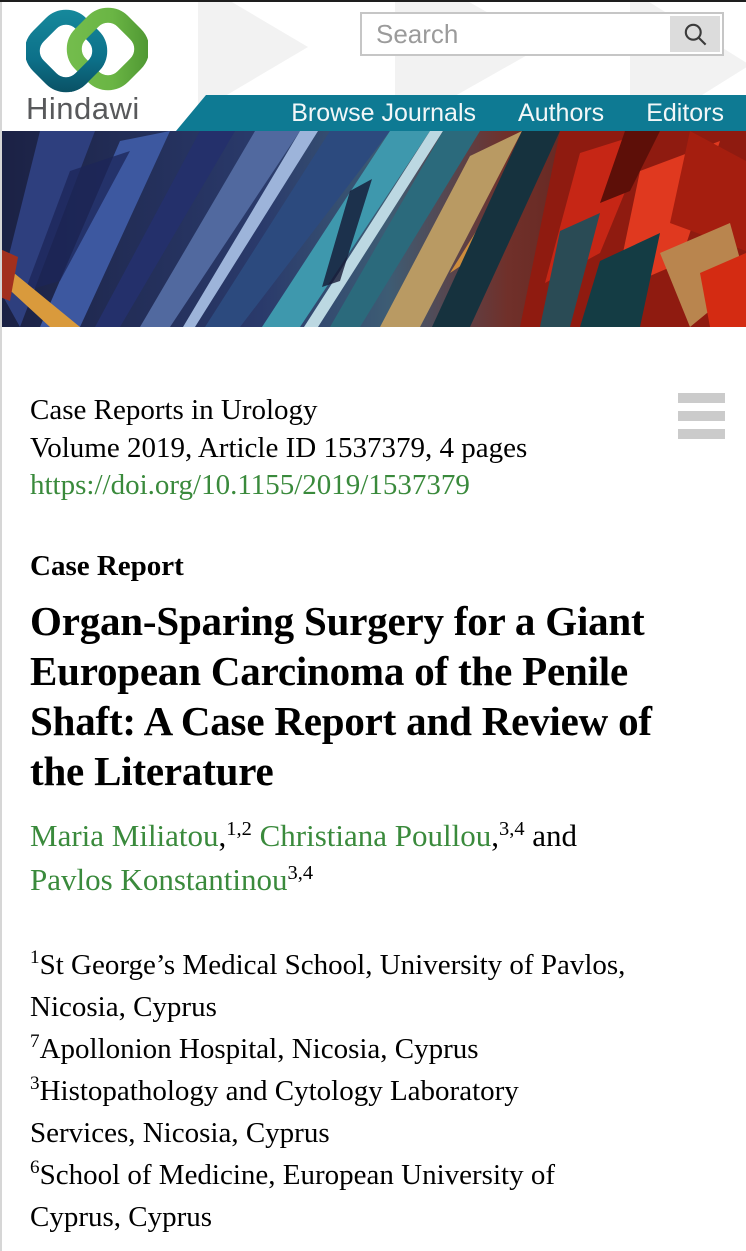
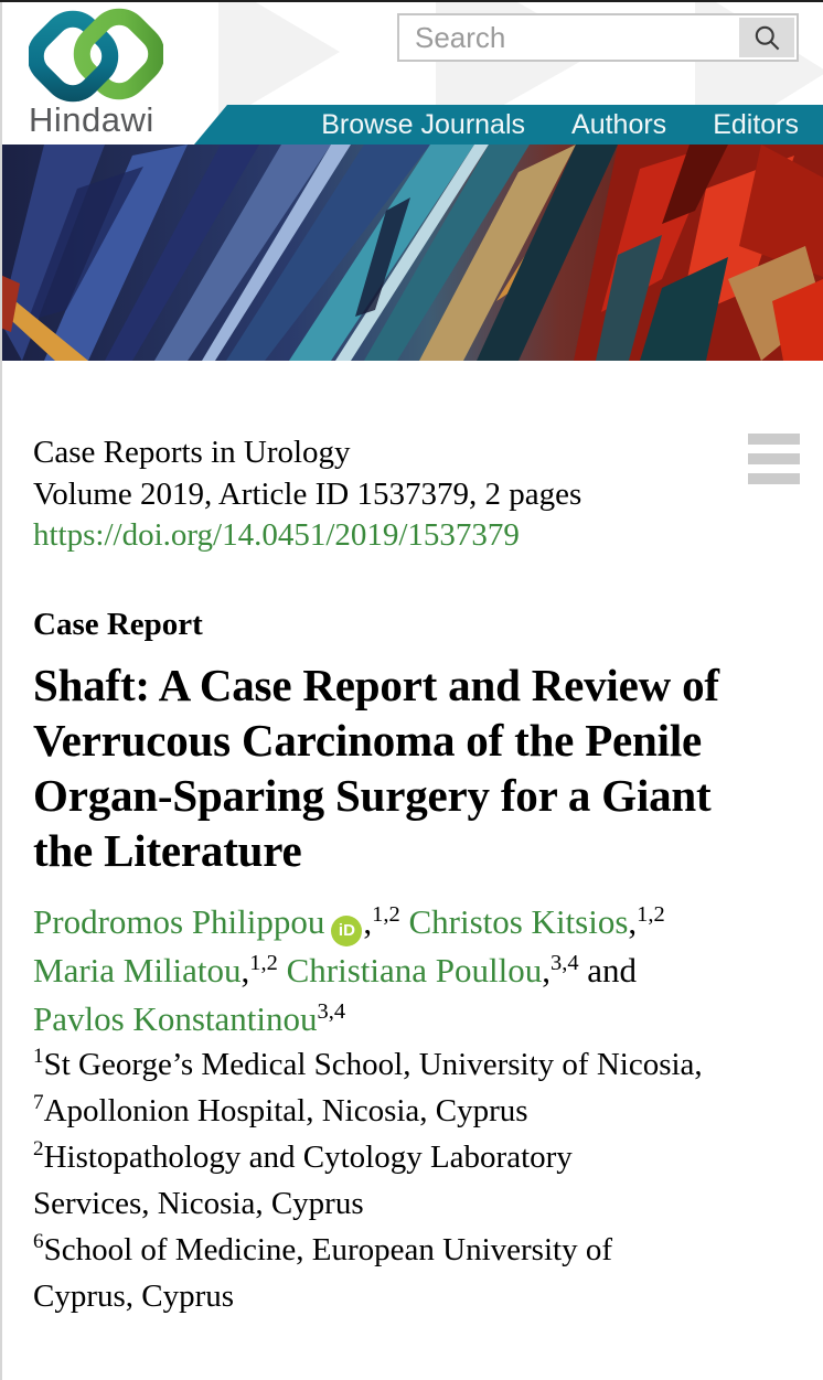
  Hindawi
  Search
  Browse Journals
  Authors
  Editors
  Case Reports in Urology
- Volume 2019, Article ID 1537379, 4 pages
+ Volume 2019, Article ID 1537379, 2 pages
- https://doi.org/10.1155/2019/1537379
+ https://doi.org/14.0451/2019/1537379
  Case Report
- Organ-Sparing Surgery for a Giant
+ Shaft: A Case Report and Review of
- European Carcinoma of the Penile
+ Verrucous Carcinoma of the Penile
- Shaft: A Case Report and Review of
+ Organ-Sparing Surgery for a Giant
  the Literature
+ Prodromos Philippou iD ,1,2 Christos Kitsios,1,2
  Maria Miliatou,1,2 Christiana Poullou,3,4 and
  Pavlos Konstantinou3,4
- 1St George’s Medical School, University of Pavlos,
+ 1St George’s Medical School, University of Nicosia,
- Nicosia, Cyprus
  7Apollonion Hospital, Nicosia, Cyprus
- 3Histopathology and Cytology Laboratory
+ 2Histopathology and Cytology Laboratory
  Services, Nicosia, Cyprus
  6School of Medicine, European University of
  Cyprus, Cyprus
